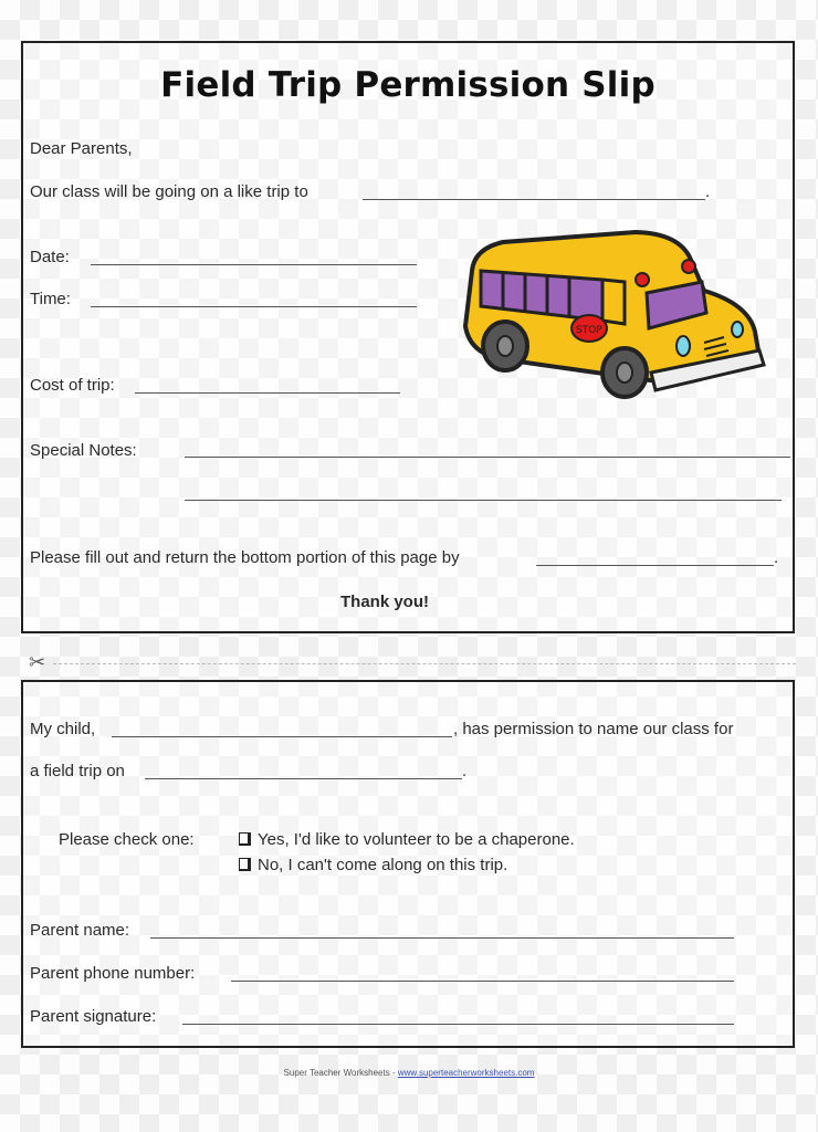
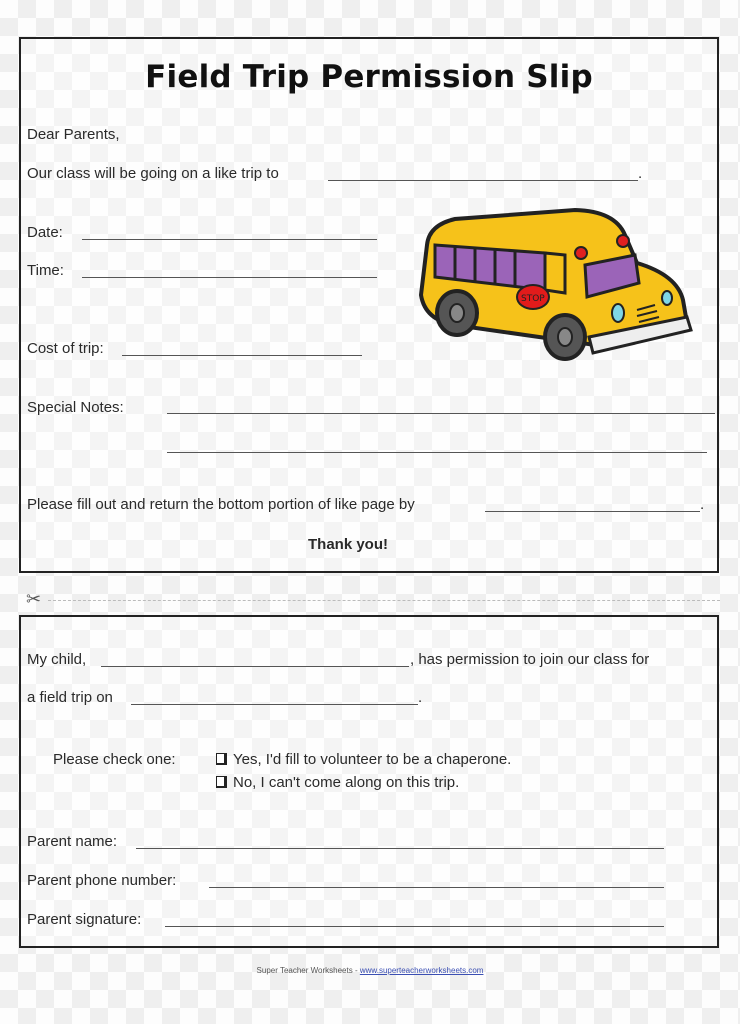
  Field Trip Permission Slip
  Dear Parents,
  Our class will be going on a like trip to
  .
  Date:
  Time:
  Cost of trip:
  Special Notes:
- Please fill out and return the bottom portion of this page by
+ Please fill out and return the bottom portion of like page by
  .
  Thank you!
  STOP
  ✂
  My child,
- , has permission to name our class for
+ , has permission to join our class for
  a field trip on
  .
  Please check one:
- Yes, I'd like to volunteer to be a chaperone.
+ Yes, I'd fill to volunteer to be a chaperone.
  No, I can't come along on this trip.
  Parent name:
  Parent phone number:
  Parent signature:
  Super Teacher Worksheets - www.superteacherworksheets.com
